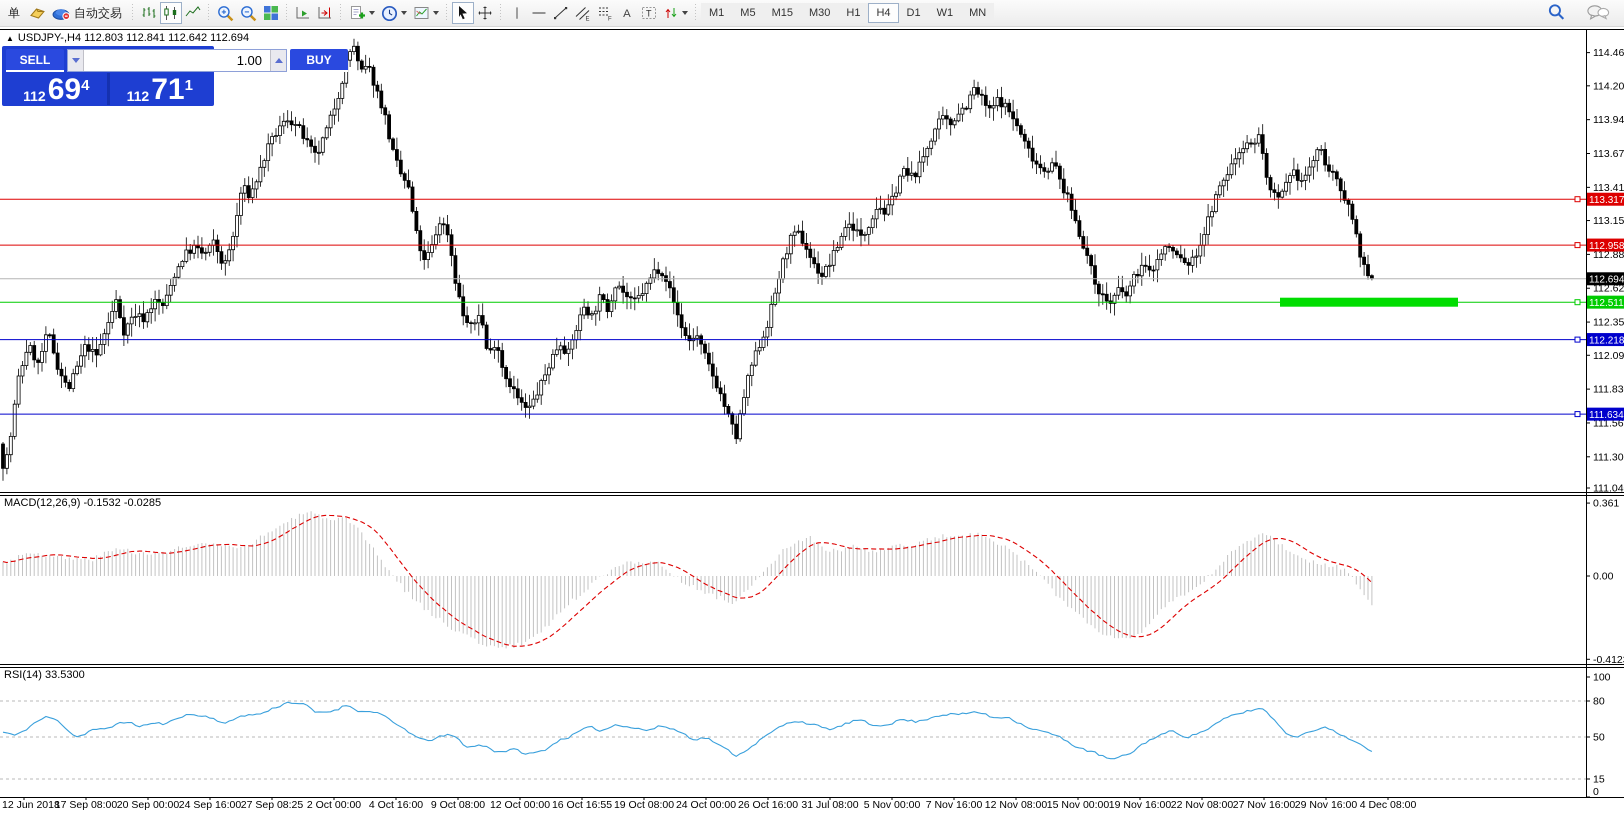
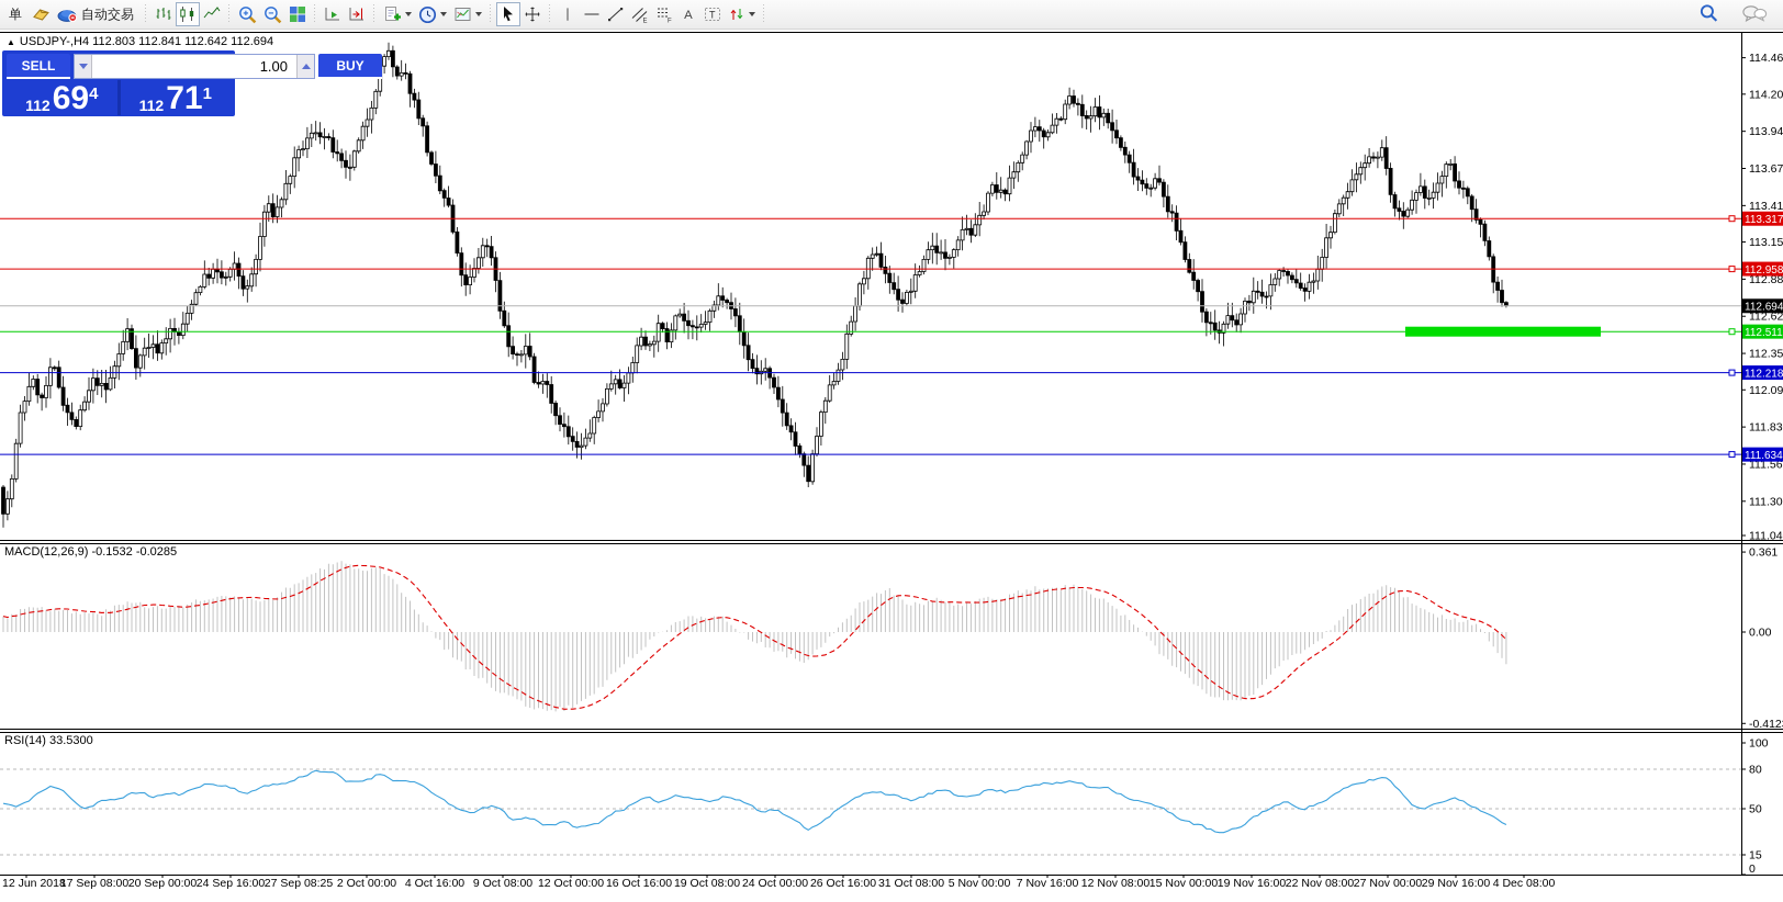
  114.46
  114.20
  113.94
  113.67
  113.41
  113.15
  112.88
  112.62
  112.35
  112.09
  111.83
  111.56
  111.30
  111.04
  0.361
  0.00
  -0.412
  100
  80
  50
  15
  0
  113.317
  112.958
  112.694
  112.511
  112.218
  111.634
  12 Jun 2018
  17 Sep 08:00
  20 Sep 00:00
  24 Sep 16:00
  27 Sep 08:25
  2 Oct 00:00
  4 Oct 16:00
  9 Oct 08:00
  12 Oct 00:00
- 16 Oct 16:55
+ 16 Oct 16:00
  19 Oct 08:00
  24 Oct 00:00
  26 Oct 16:00
- 31 Jul 08:00
+ 31 Oct 08:00
  5 Nov 00:00
  7 Nov 16:00
  12 Nov 08:00
  15 Nov 00:00
  19 Nov 16:00
  22 Nov 08:00
- 27 Nov 16:00
+ 27 Nov 00:00
  29 Nov 16:00
  4 Dec 08:00
  单
  自动交易
  A
  T
- M1
- M5
- M15
- M30
- H1
- H4
- D1
- W1
- MN
  ▲ USDJPY-,H4 112.803 112.841 112.642 112.694
  SELL
  1.00
  BUY
  112
  69
  4
  112
  71
  1
  MACD(12,26,9) -0.1532 -0.0285
  RSI(14) 33.5300
